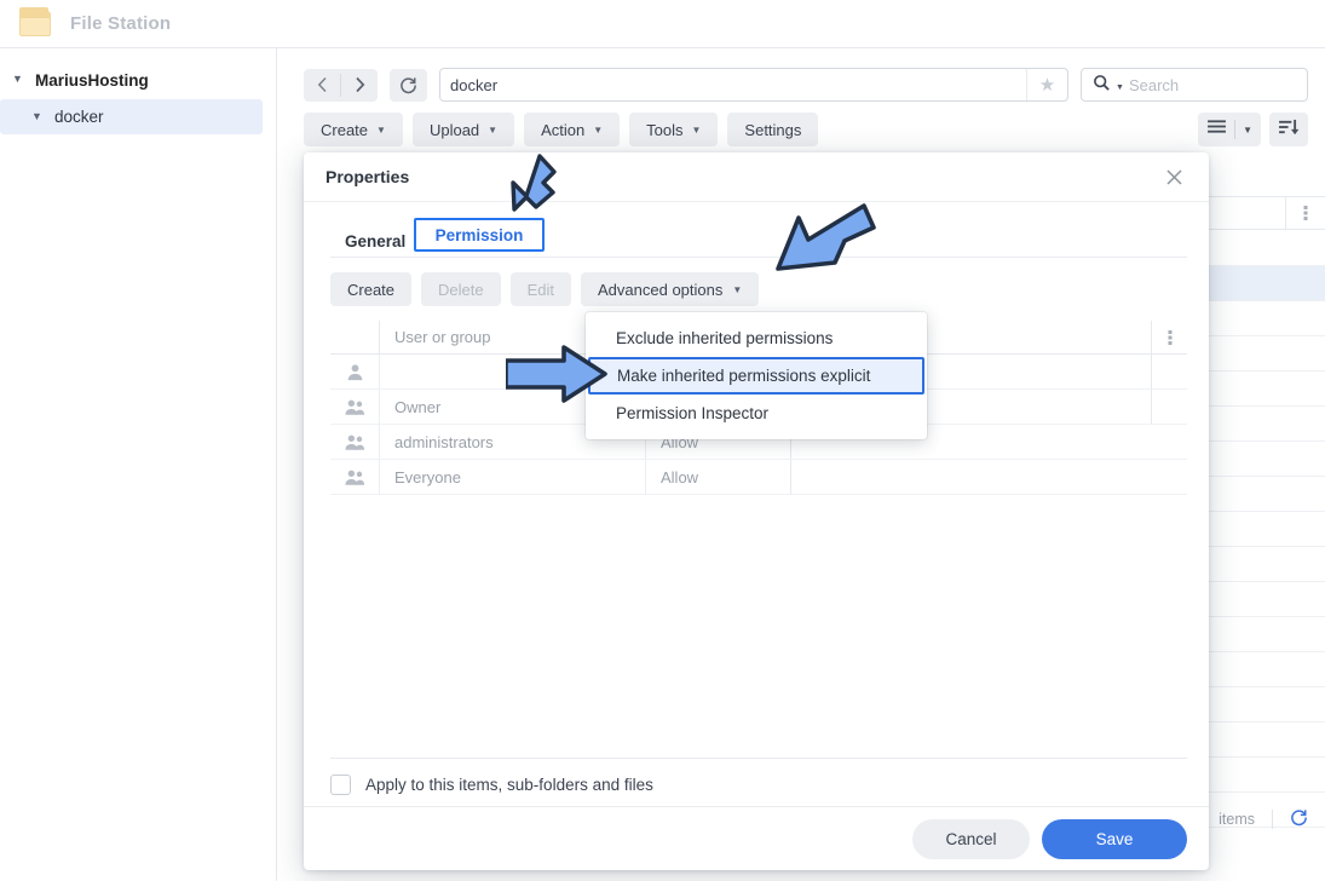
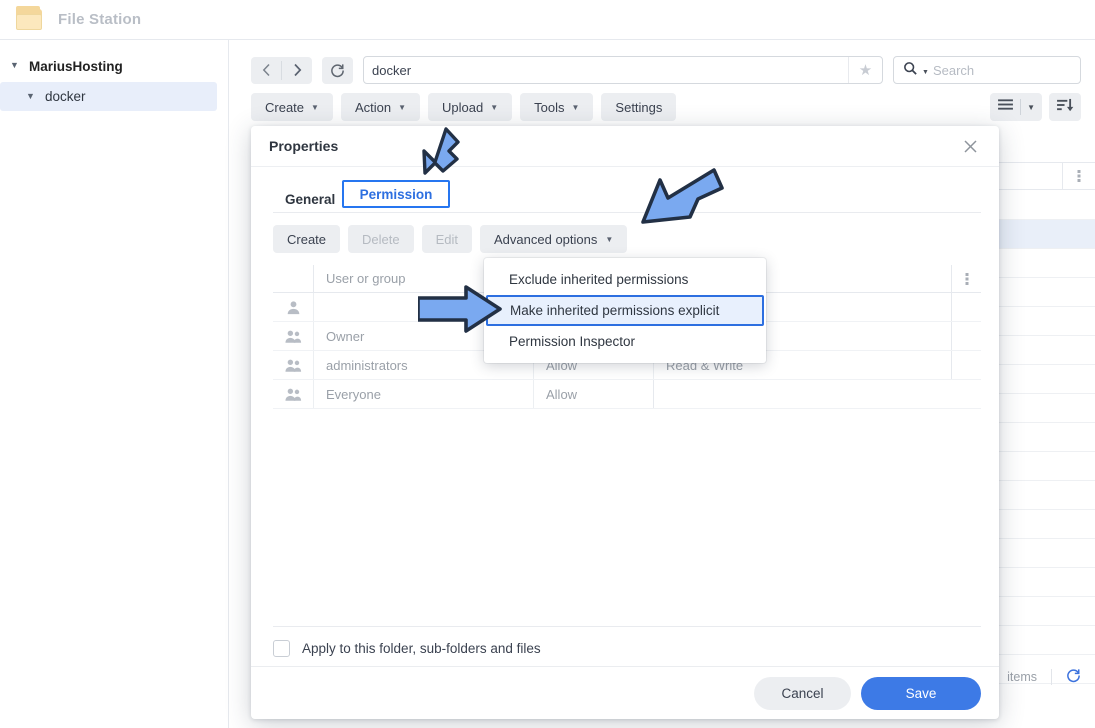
  File Station
  ▼
  MariusHosting
  ▼
  docker
  docker
  ★
  Search
  Create
  ▼
- Upload
+ Action
  ▼
- Action
+ Upload
  ▼
  Tools
  ▼
  Settings
  ▼
  items
  Properties
  General
  Create
  Delete
  Edit
  Advanced options
  ▼
  User or group
  Owner
  administrators
  Allow
+ Read & Write
  Everyone
  Allow
- Apply to this items, sub-folders and files
+ Apply to this folder, sub-folders and files
  Cancel
  Save
  Permission
  Exclude inherited permissions
  Make inherited permissions explicit
  Permission Inspector
